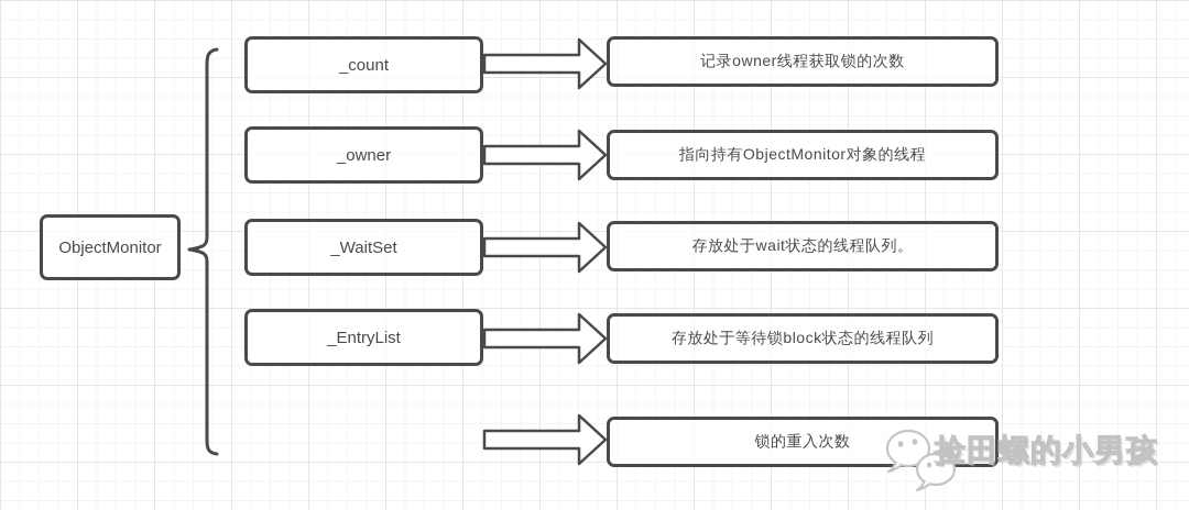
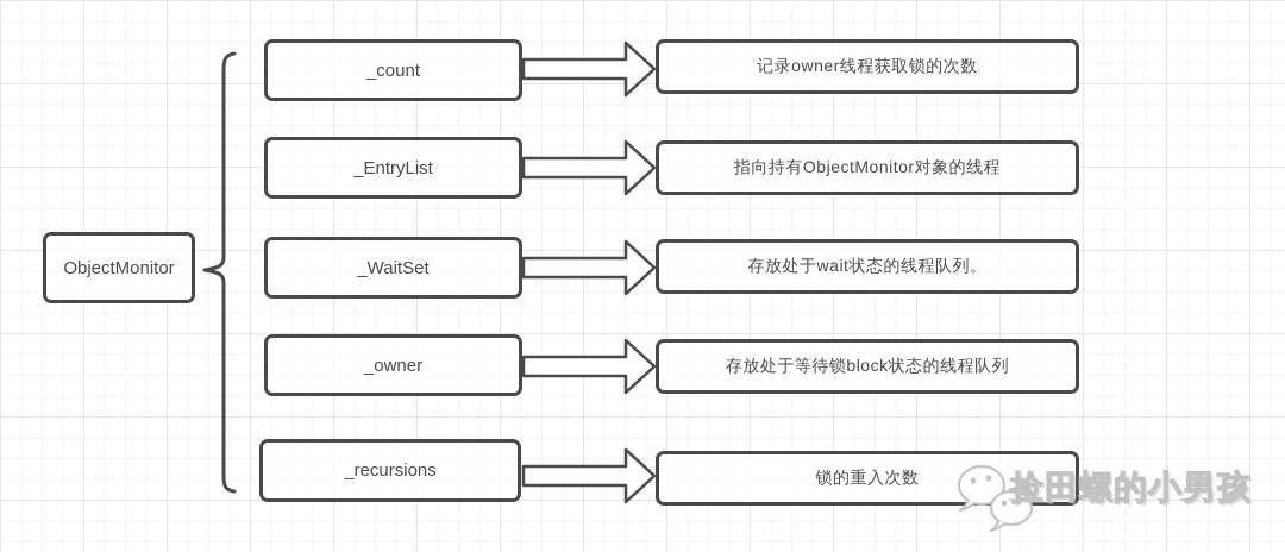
  ObjectMonitor
  _count
  记录owner线程获取锁的次数
- _owner
+ _EntryList
  指向持有ObjectMonitor对象的线程
  _WaitSet
  存放处于wait状态的线程队列。
- _EntryList
+ _owner
  存放处于等待锁block状态的线程队列
+ _recursions
  锁的重入次数
  捡田螺的小男孩
